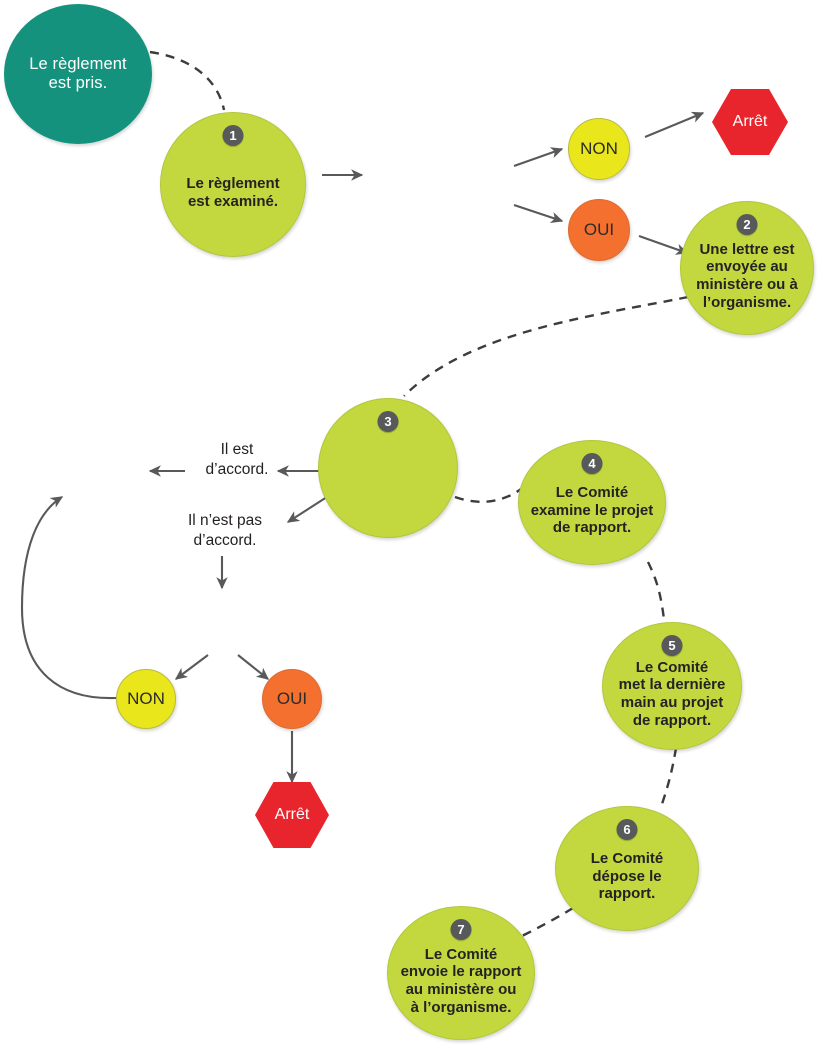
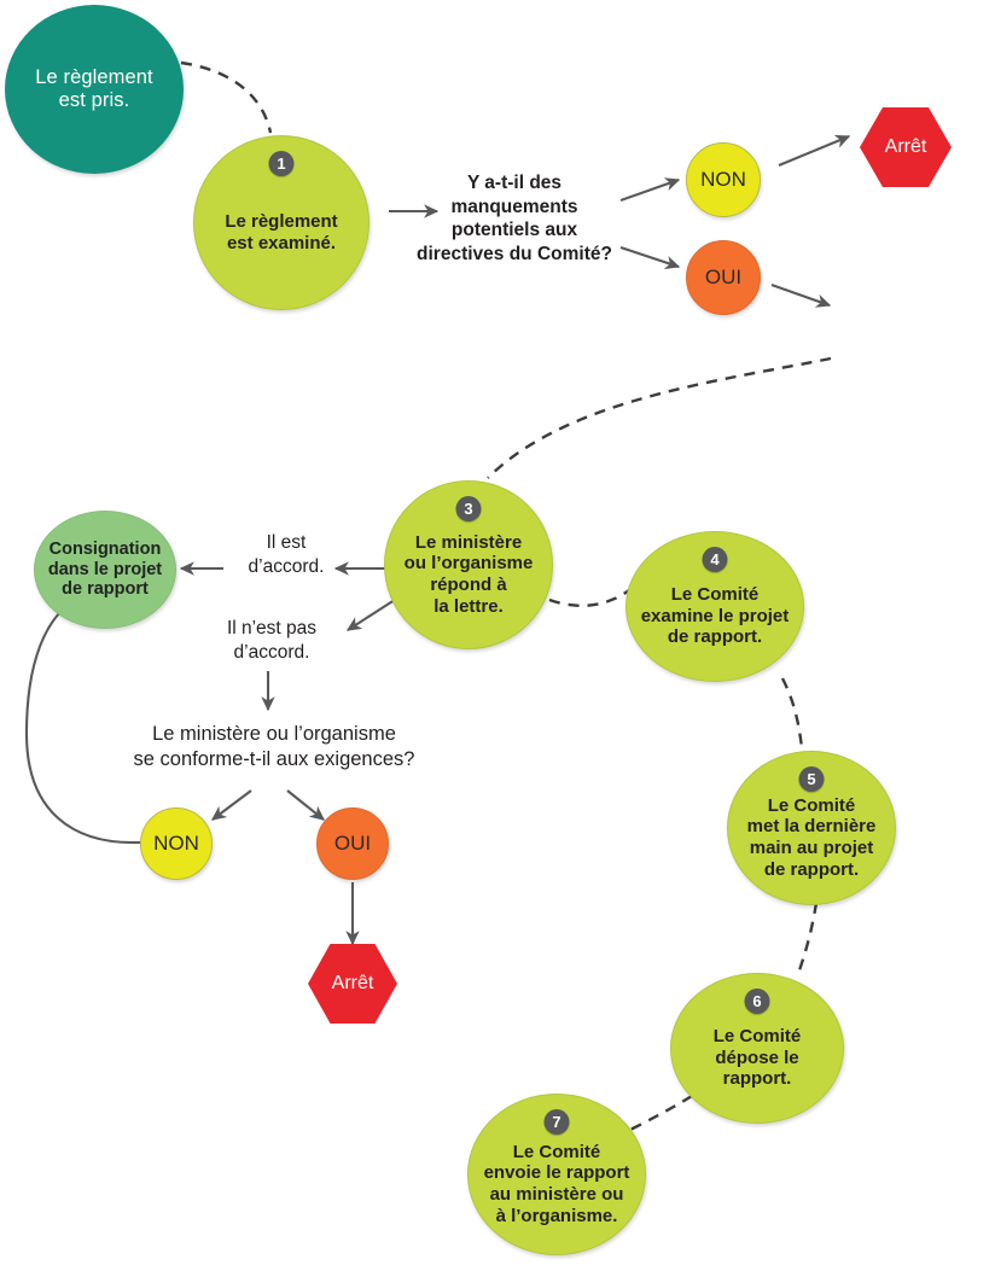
  Le règlement
  est pris.
  1
  Le règlement
  est examiné.
+ Y a-t-il des
+ manquements
+ potentiels aux
+ directives du Comité?
  NON
  OUI
  Arrêt
- 2
- Une lettre est
- envoyée au
- ministère ou à
- l’organisme.
  3
+ Le ministère
+ ou l’organisme
+ répond à
+ la lettre.
+ Consignation
+ dans le projet
+ de rapport
  Il est
  d’accord.
  Il n’est pas
  d’accord.
+ Le ministère ou l’organisme
+ se conforme-t-il aux exigences?
  NON
  OUI
  Arrêt
  4
  Le Comité
  examine le projet
  de rapport.
  5
  Le Comité
  met la dernière
  main au projet
  de rapport.
  6
  Le Comité
  dépose le
  rapport.
  7
  Le Comité
  envoie le rapport
  au ministère ou
  à l’organisme.
